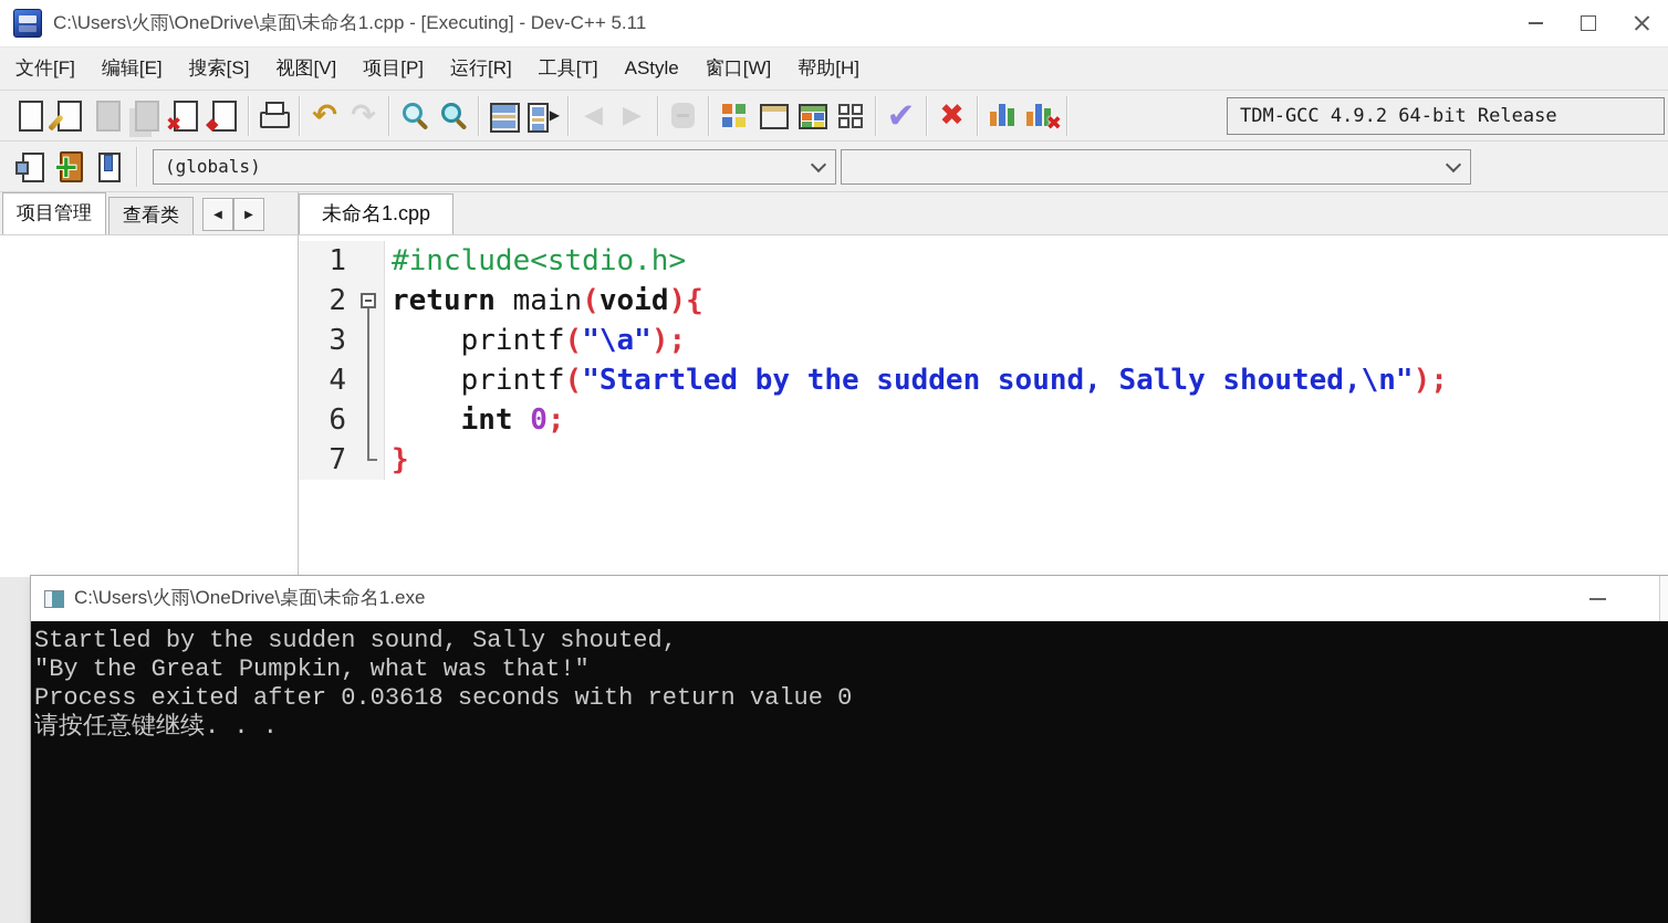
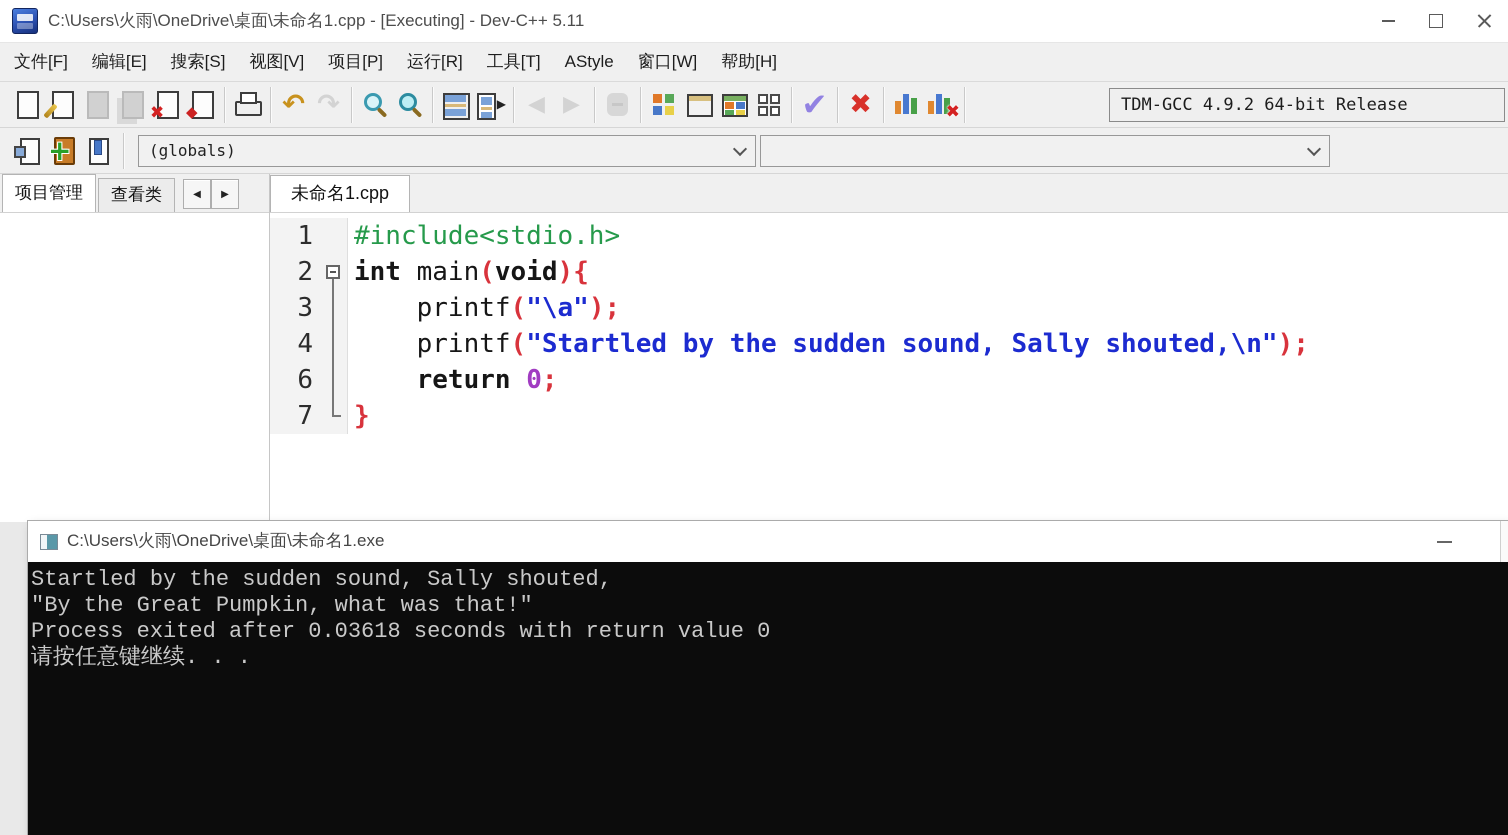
  C:\Users\火雨\OneDrive\桌面\未命名1.cpp - [Executing] - Dev-C++ 5.11
  文件[F]
  编辑[E]
  搜索[S]
  视图[V]
  项目[P]
  运行[R]
  工具[T]
  AStyle
  窗口[W]
  帮助[H]
  ↶
  ↷
  ◀
  ▶
  ✔
  ✖
  TDM-GCC 4.9.2 64-bit Release
  (globals)
  项目管理
  查看类
  ◀
  ▶
  未命名1.cpp
  1
  #include<stdio.h>
  2
- return main(void){
+ int main(void){
  3
  printf("\a");
  4
  printf("Startled by the sudden sound, Sally shouted,\n");
  6
- int 0;
+ return 0;
  7
  }
  C:\Users\火雨\OneDrive\桌面\未命名1.exe
  Startled by the sudden sound, Sally shouted,
  "By the Great Pumpkin, what was that!"
  Process exited after 0.03618 seconds with return value 0
  请按任意键继续. . .
